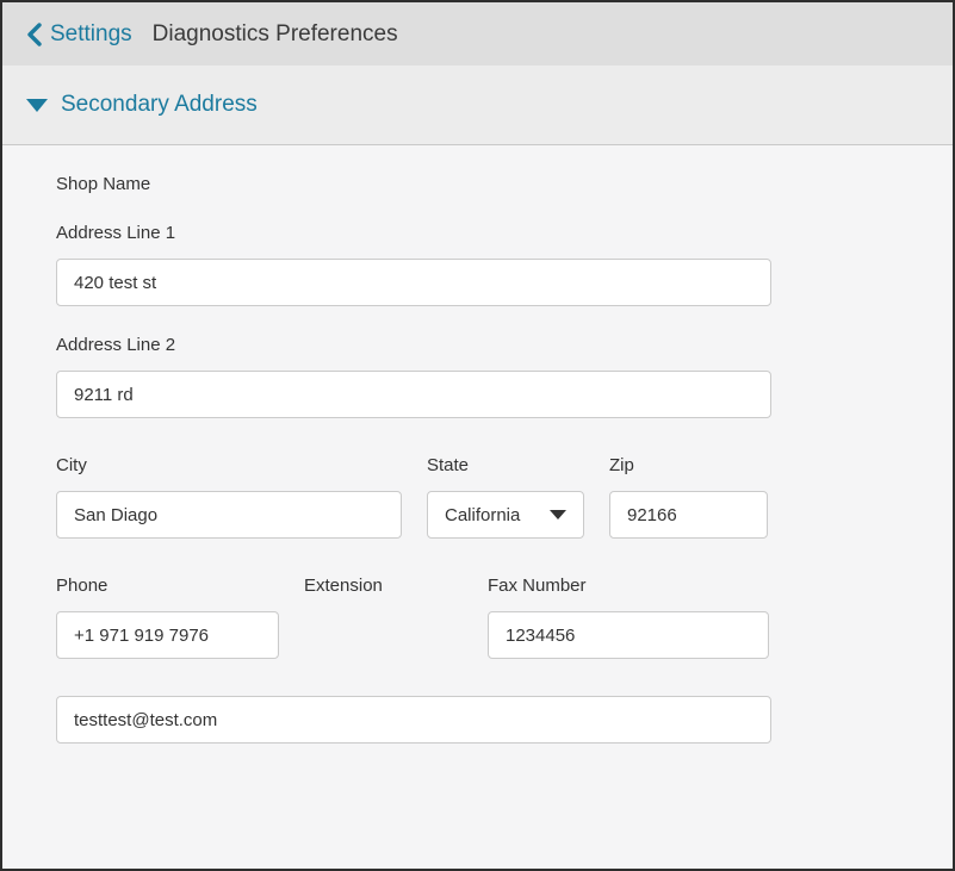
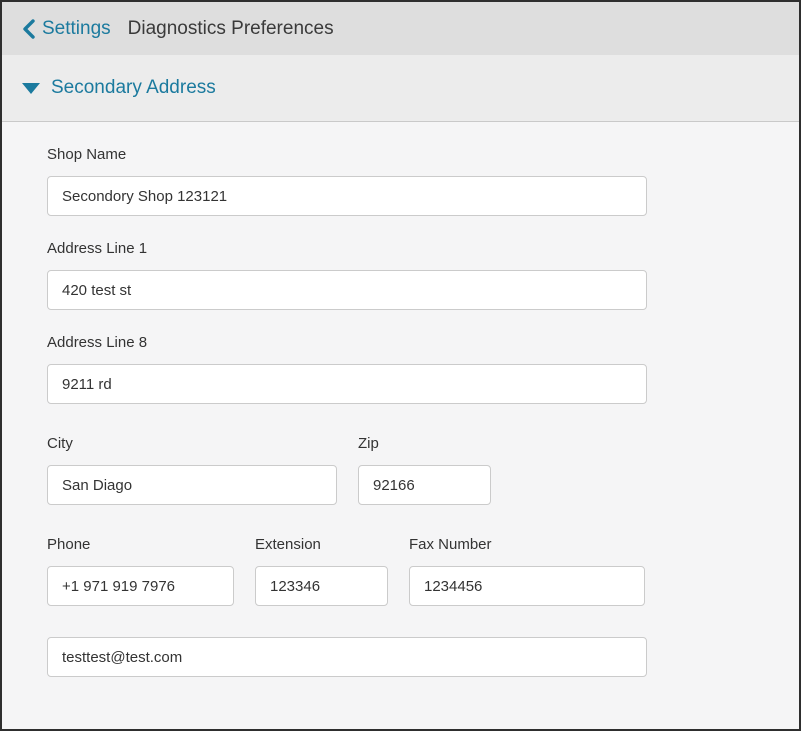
  Settings
  Diagnostics Preferences
  Secondary Address
  Shop Name
+ Secondory Shop 123121
  Address Line 1
  420 test st
- Address Line 2
+ Address Line 8
  9211 rd
  City
  San Diago
- State
- California
  Zip
  92166
  Phone
  +1 971 919 7976
  Extension
+ 123346
  Fax Number
  1234456
  testtest@test.com
